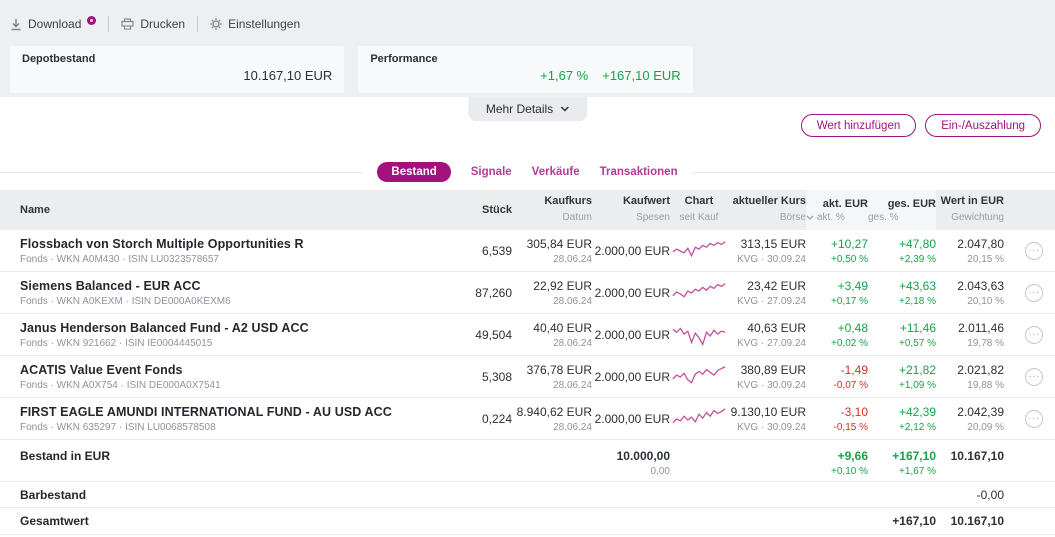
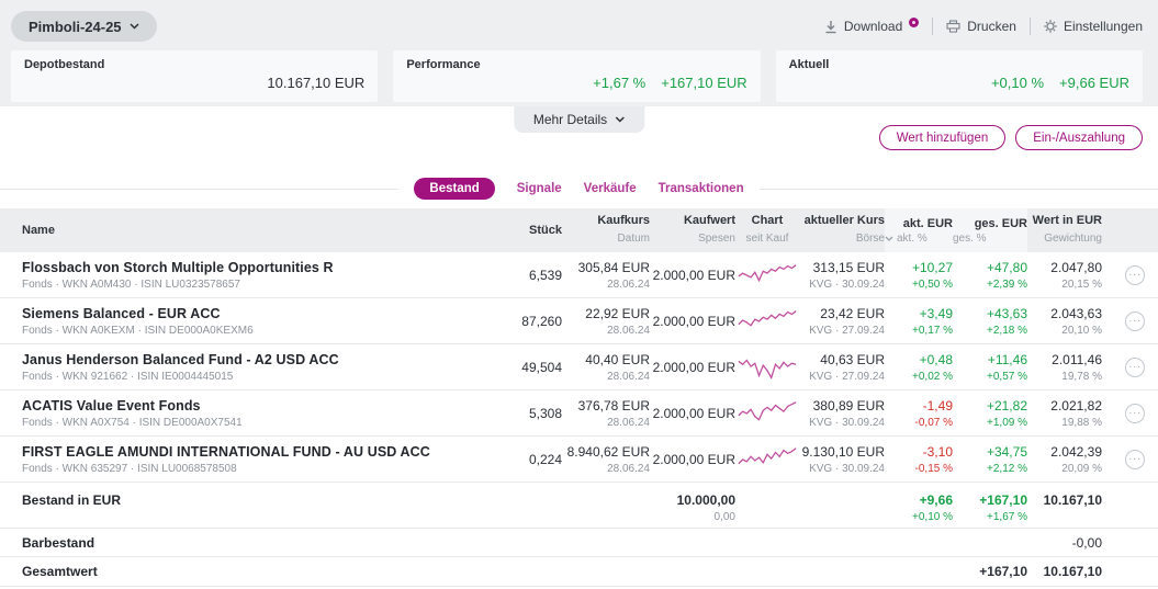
+ Pimboli-24-25
  Download
  Drucken
  Einstellungen
  Depotbestand
  10.167,10 EUR
  Performance
  +1,67 % +167,10 EUR
+ Aktuell
+ +0,10 % +9,66 EUR
  Mehr Details
  Wert hinzufügen
  Ein-/Auszahlung
  Bestand
  Signale
  Verkäufe
  Transaktionen
  Name
  Stück
  Kaufkurs
  Datum
  Kaufwert
  Spesen
  Chart
  seit Kauf
  aktueller Kurs
  Börse
  akt. EUR
  akt. %
  ges. EUR
  ges. %
  Wert in EUR
  Gewichtung
  Flossbach von Storch Multiple Opportunities R
  Fonds · WKN A0M430 · ISIN LU0323578657
  6,539
  305,84 EUR
  28.06.24
  2.000,00 EUR
  313,15 EUR
  KVG · 30.09.24
  +10,27
  +0,50 %
  +47,80
  +2,39 %
  2.047,80
  20,15 %
  ···
  Siemens Balanced - EUR ACC
  Fonds · WKN A0KEXM · ISIN DE000A0KEXM6
  87,260
  22,92 EUR
  28.06.24
  2.000,00 EUR
  23,42 EUR
  KVG · 27.09.24
  +3,49
  +0,17 %
  +43,63
  +2,18 %
  2.043,63
  20,10 %
  ···
  Janus Henderson Balanced Fund - A2 USD ACC
  Fonds · WKN 921662 · ISIN IE0004445015
  49,504
  40,40 EUR
  28.06.24
  2.000,00 EUR
  40,63 EUR
  KVG · 27.09.24
  +0,48
  +0,02 %
  +11,46
  +0,57 %
  2.011,46
  19,78 %
  ···
  ACATIS Value Event Fonds
  Fonds · WKN A0X754 · ISIN DE000A0X7541
  5,308
  376,78 EUR
  28.06.24
  2.000,00 EUR
  380,89 EUR
  KVG · 30.09.24
  -1,49
  -0,07 %
  +21,82
  +1,09 %
  2.021,82
  19,88 %
  ···
  FIRST EAGLE AMUNDI INTERNATIONAL FUND - AU USD ACC
  Fonds · WKN 635297 · ISIN LU0068578508
  0,224
  8.940,62 EUR
  28.06.24
  2.000,00 EUR
  9.130,10 EUR
  KVG · 30.09.24
  -3,10
  -0,15 %
- +42,39
+ +34,75
  +2,12 %
  2.042,39
  20,09 %
  ···
  Bestand in EUR
  10.000,00
  0,00
  +9,66
  +0,10 %
  +167,10
  +1,67 %
  10.167,10
  Barbestand
  -0,00
  Gesamtwert
  +167,10
  10.167,10
